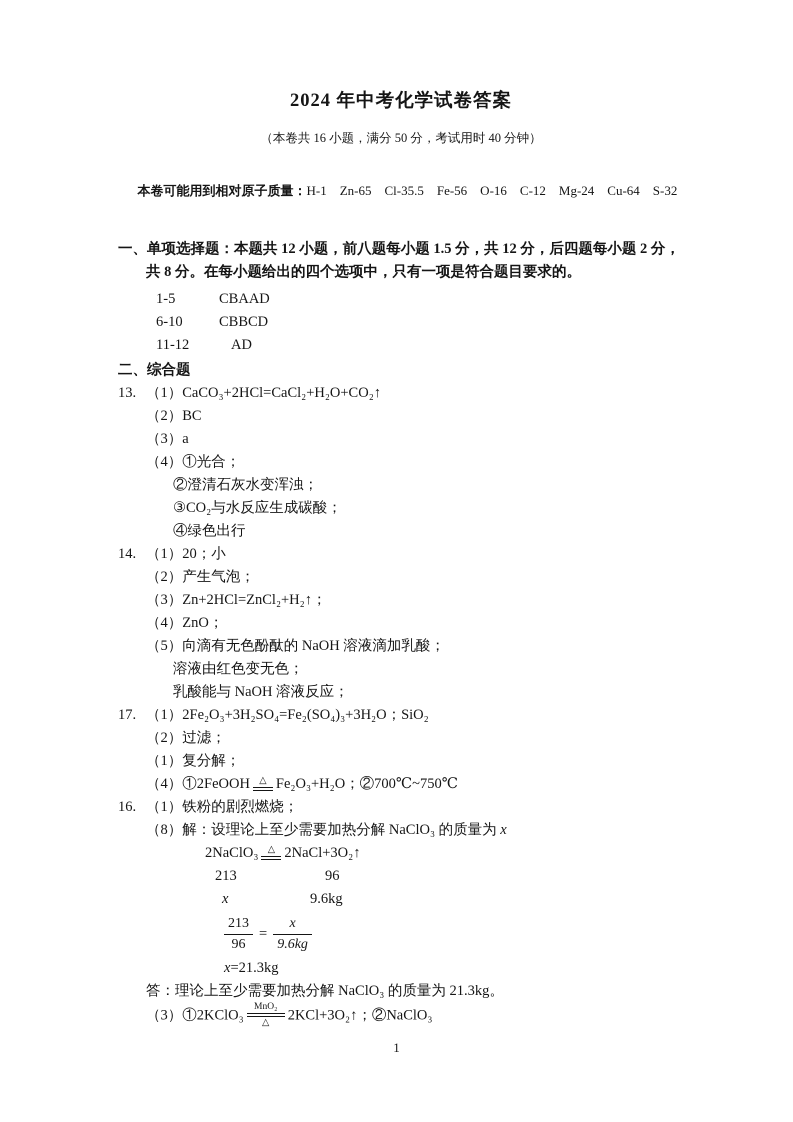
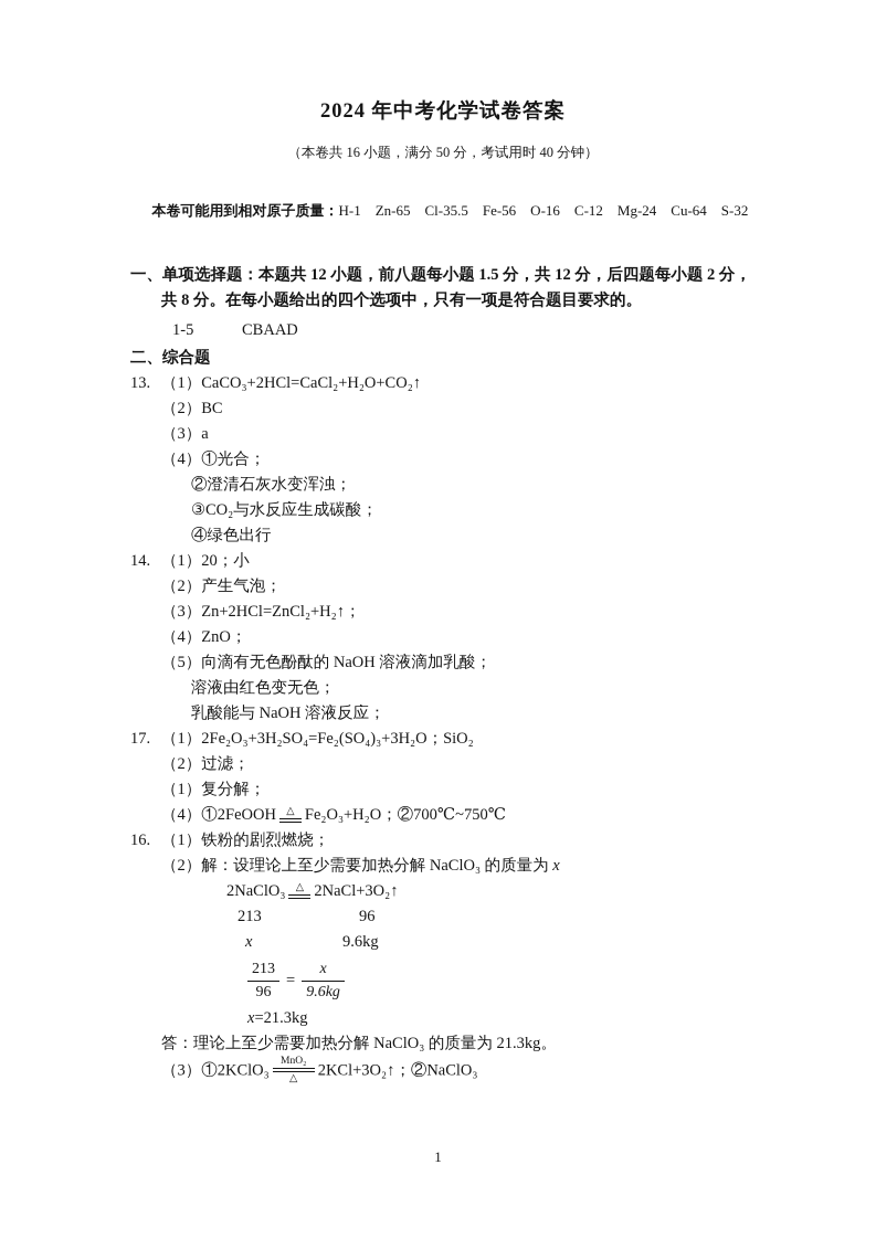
  2024 年中考化学试卷答案
  （本卷共 16 小题，满分 50 分，考试用时 40 分钟）
  本卷可能用到相对原子质量：H-1 Zn-65 Cl-35.5 Fe-56 O-16 C-12 Mg-24 Cu-64 S-32
  一、单项选择题：本题共 12 小题，前八题每小题 1.5 分，共 12 分，后四题每小题 2 分，
  共 8 分。在每小题给出的四个选项中，只有一项是符合题目要求的。
  1-5 CBAAD
- 6-10 CBBCD
- 11-12 AD
  二、综合题
  13. （1）CaCO₃+2HCl=CaCl₂+H₂O+CO₂↑
  （2）BC
  （3）a
  （4）①光合；
  ②澄清石灰水变浑浊；
  ③CO₂与水反应生成碳酸；
  ④绿色出行
  14. （1）20；小
  （2）产生气泡；
  （3）Zn+2HCl=ZnCl₂+H₂↑；
  （4）ZnO；
  （5）向滴有无色酚酞的 NaOH 溶液滴加乳酸；
  溶液由红色变无色；
  乳酸能与 NaOH 溶液反应；
  17. （1）2Fe₂O₃+3H₂SO₄=Fe₂(SO₄)₃+3H₂O；SiO₂
  （2）过滤；
  （1）复分解；
  （4）①2FeOOH
  △
  Fe₂O₃+H₂O；②700℃~750℃
  16. （1）铁粉的剧烈燃烧；
- （8）解：设理论上至少需要加热分解 NaClO₃ 的质量为 x
+ （2）解：设理论上至少需要加热分解 NaClO₃ 的质量为 x
  2NaClO₃
  △
  2NaCl+3O₂↑
  213 96
  x 9.6kg
  213
  96
  =
  x
  9.6kg
  x=21.3kg
  答：理论上至少需要加热分解 NaClO₃ 的质量为 21.3kg。
  （3）①2KClO₃
  MnO₂
  △
  2KCl+3O₂↑；②NaClO₃
  1
